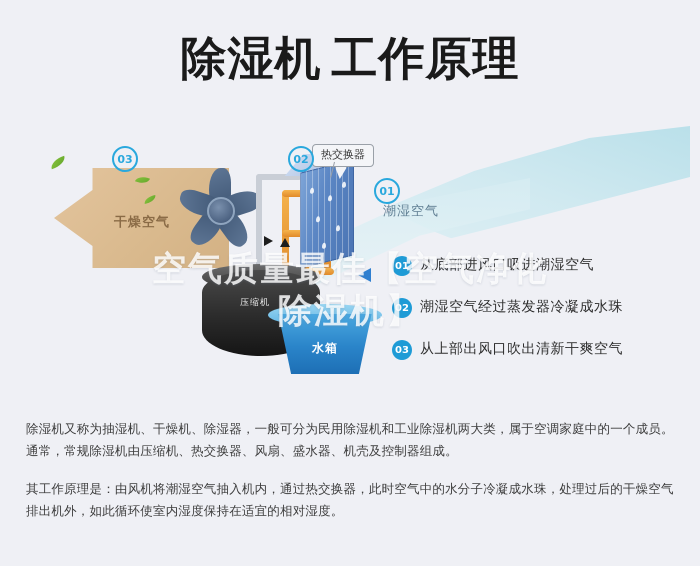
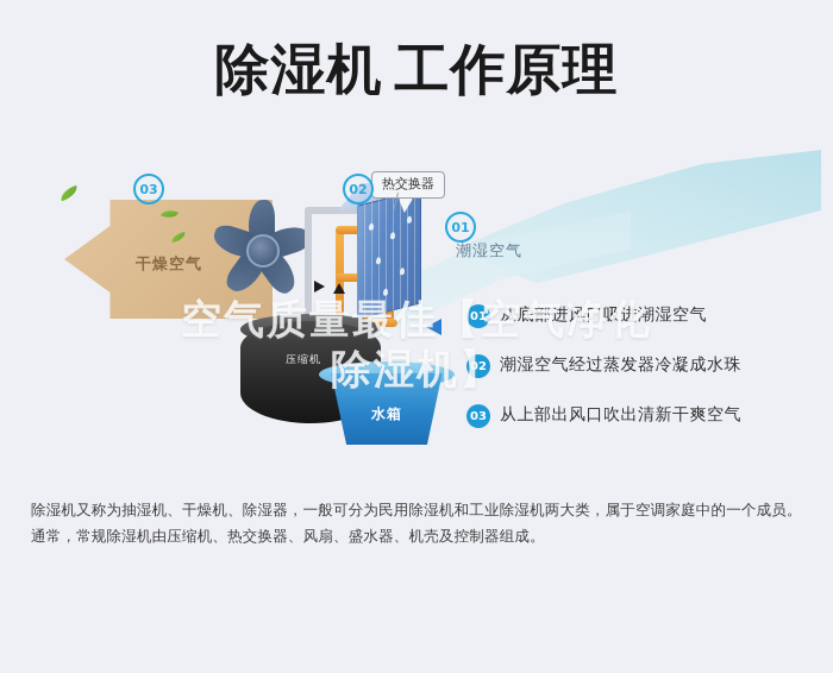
  除湿机 工作原理
  干燥空气
  03
  热交换器
  02
  01
  潮湿空气
  压缩机
  水箱
  01
  从底部进风口吸进潮湿空气
  02
  潮湿空气经过蒸发器冷凝成水珠
  03
  从上部出风口吹出清新干爽空气
  空气质量最佳【空气净化
  除湿机】
  除湿机又称为抽湿机、干燥机、除湿器，一般可分为民用除湿机和工业除湿机两大类，属于空调家庭中的一个成员。通常，常规除湿机由压缩机、热交换器、风扇、盛水器、机壳及控制器组成。
- 其工作原理是：由风机将潮湿空气抽入机内，通过热交换器，此时空气中的水分子冷凝成水珠，处理过后的干燥空气排出机外，如此循环使室内湿度保持在适宜的相对湿度。
